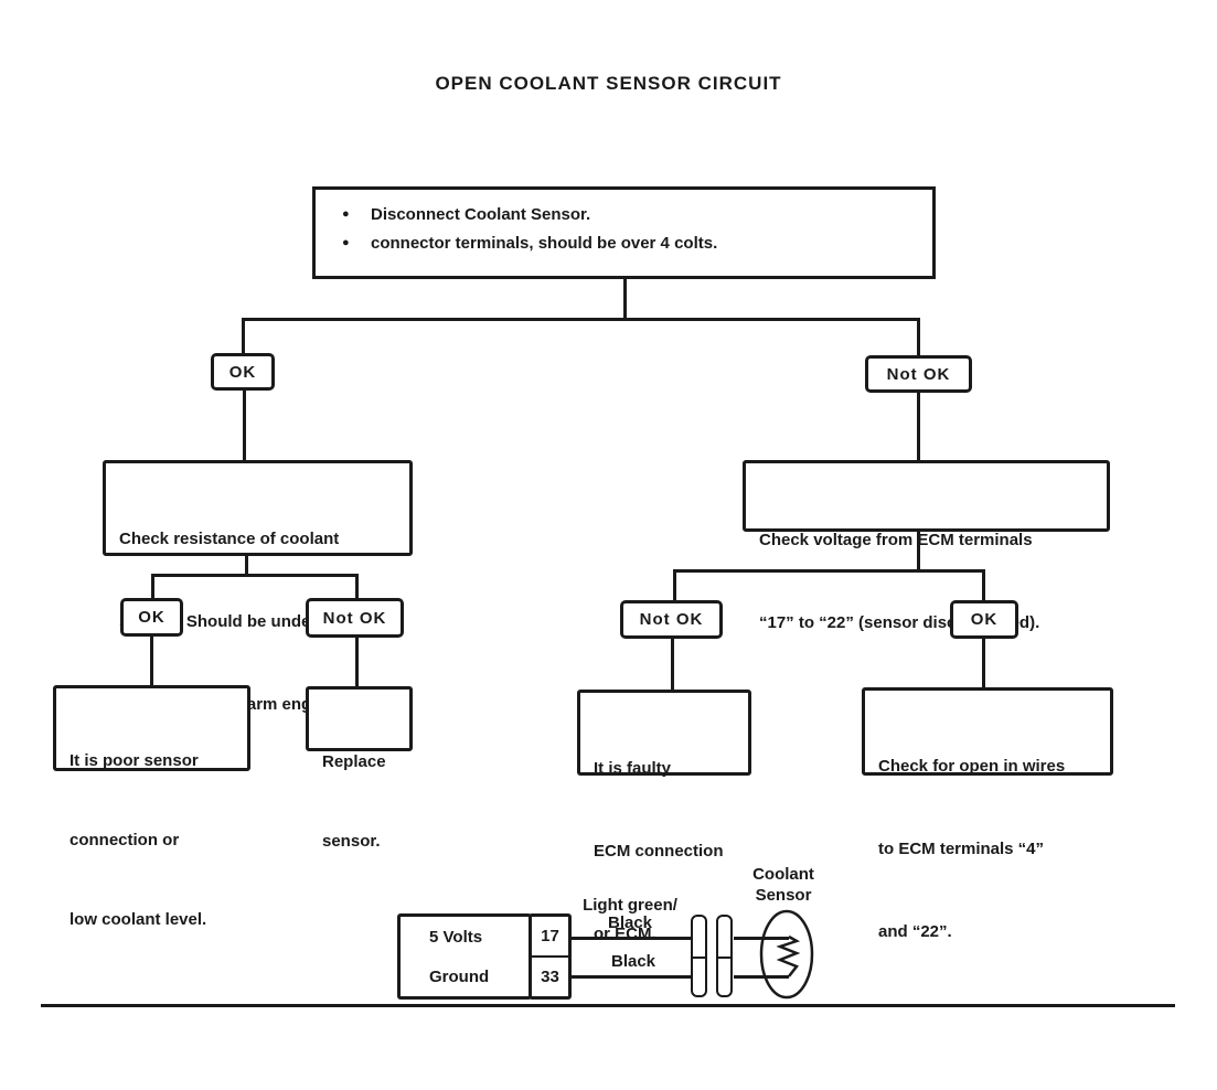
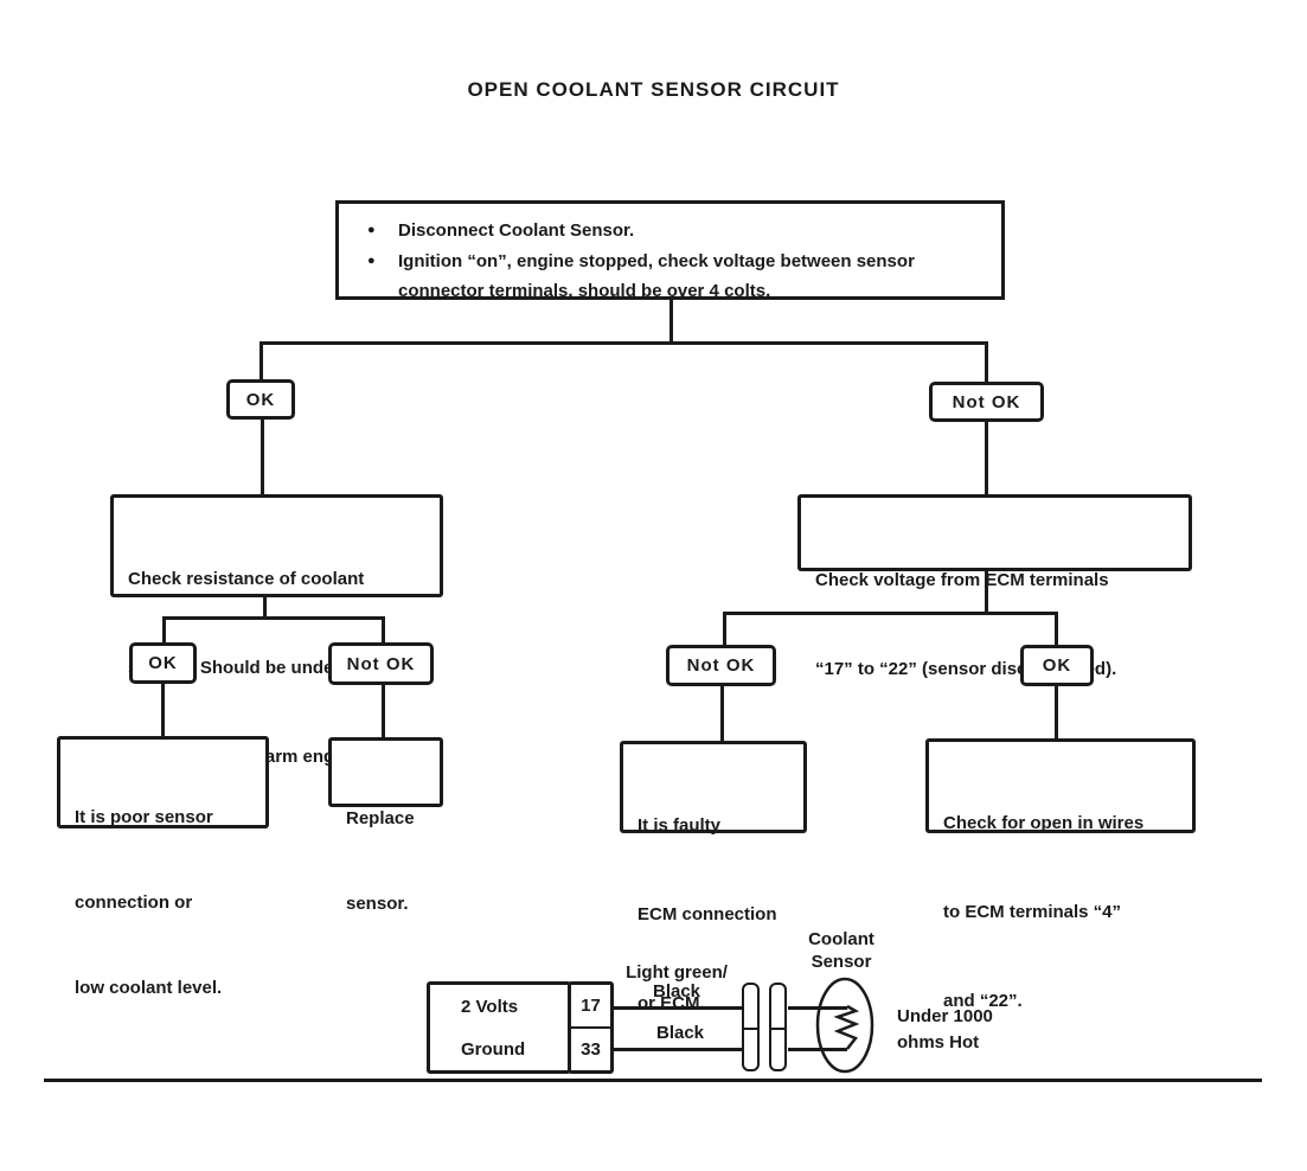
  OPEN COOLANT SENSOR CIRCUIT
  ●
  Disconnect Coolant Sensor.
  ●
+ Ignition “on”, engine stopped, check voltage between sensor
  connector terminals, should be over 4 colts.
  OK
  Not OK
  Check resistance of coolant
  OK
  Not OK
  It is poor sensor
  connection or
  low coolant level.
  Replace
  sensor.
  Check voltage from ECM terminals
  “17” to “22” (sensor disd).
  Not OK
  OK
  It is faulty
  ECM connection
  or ECM.
  Check for open in wires
  to ECM terminals “4”
  and “22”.
- 5 Volts
+ 2 Volts
  Ground
  17
  33
  Light green/
  Black
  Black
  Coolant
  Sensor
+ Under 1000
+ ohms Hot
